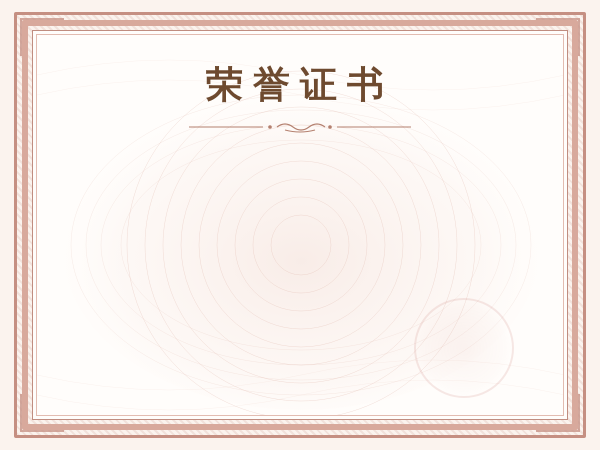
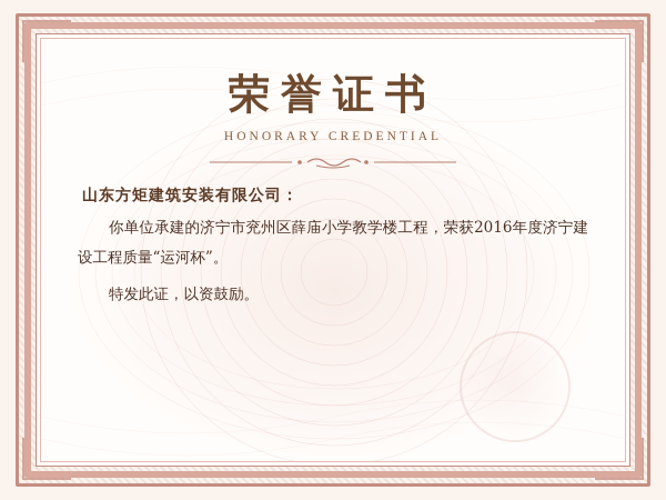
  荣誉证书
+ HONORARY CREDENTIAL
+ 山东方矩建筑安装有限公司：
+ 你单位承建的济宁市兖州区薛庙小学教学楼工程，荣获2016年度济宁建设工程质量“运河杯”。
+ 特发此证，以资鼓励。
